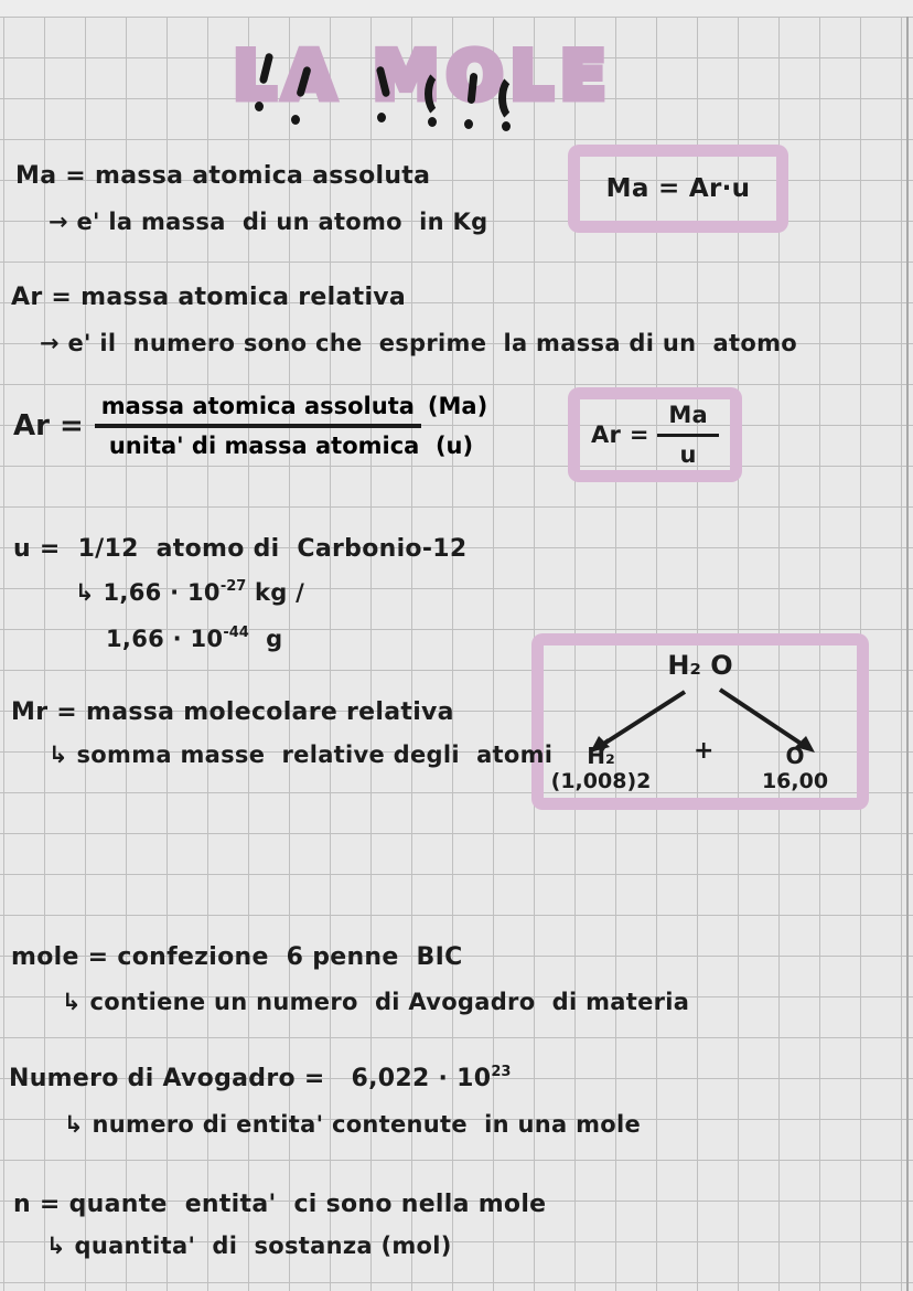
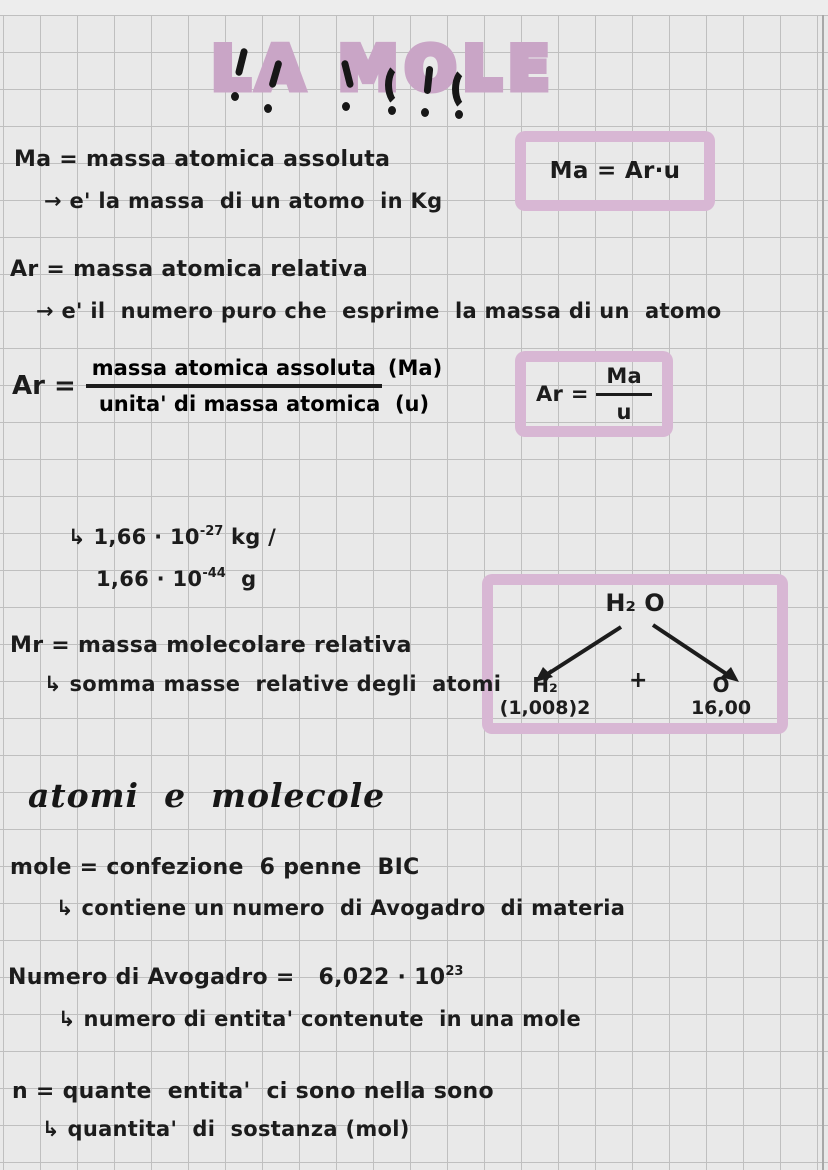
  LA MOLE
  Ma = massa atomica assoluta
  → e' la massa di un atomo in Kg
  Ma = Ar·u
  Ar = massa atomica relativa
- → e' il numero sono che esprime la massa di un atomo
+ → e' il numero puro che esprime la massa di un atomo
  Ar =
  massa atomica assoluta
  (Ma)
  unita' di massa atomica (u)
  Ar =
  Ma
  u
- u = 1/12 atomo di Carbonio-12
  ↳ 1,66 · 10-27 kg /
  1,66 · 10-44 g
  H₂ O
  H₂
  (1,008)2
  +
  O
  16,00
  Mr = massa molecolare relativa
  ↳ somma masse relative degli atomi
+ atomi e molecole
  mole = confezione 6 penne BIC
  ↳ contiene un numero di Avogadro di materia
  Numero di Avogadro = 6,022 · 1023
  ↳ numero di entita' contenute in una mole
- n = quante entita' ci sono nella mole
+ n = quante entita' ci sono nella sono
  ↳ quantita' di sostanza (mol)
